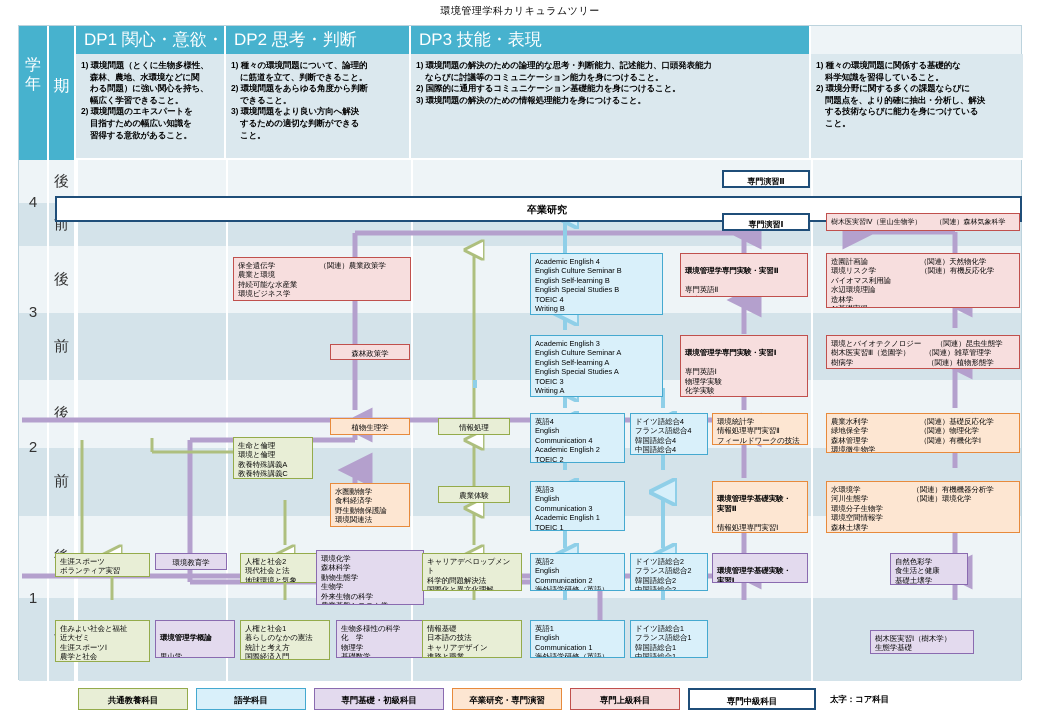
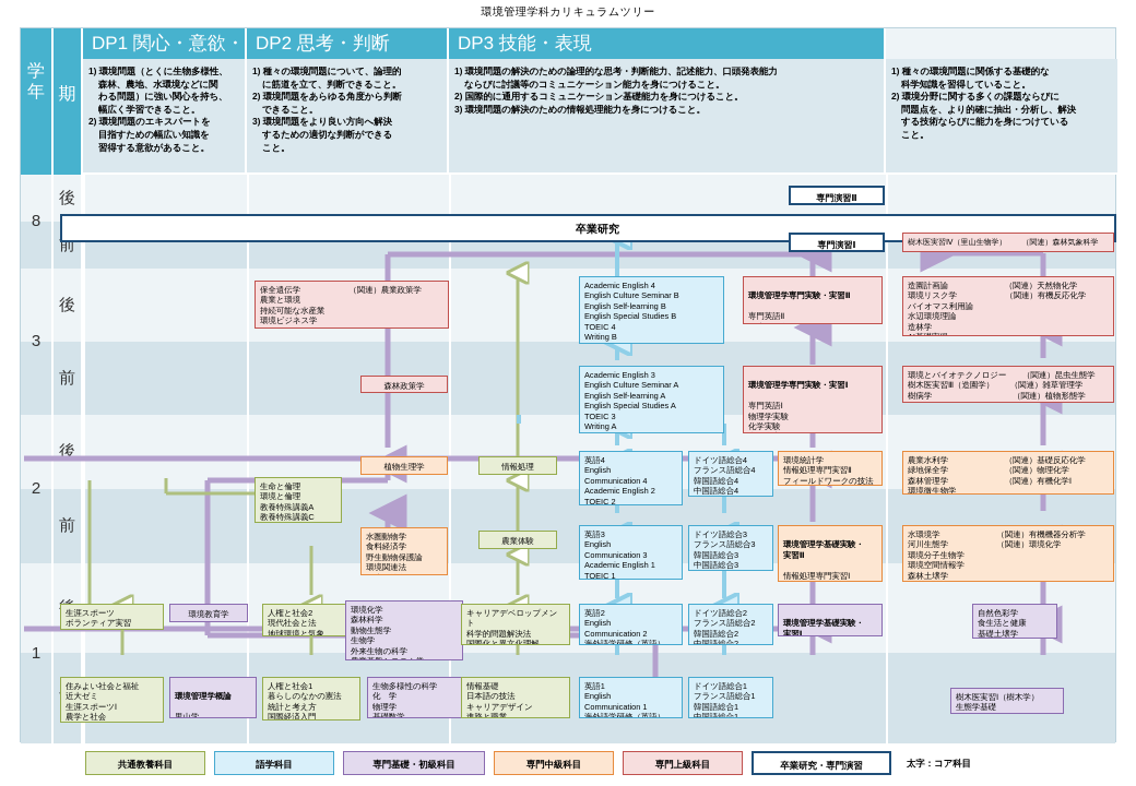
  環境管理学科カリキュラムツリー
  学年
  期
  DP1 関心・意欲・
  DP2 思考・判断
  DP3 技能・表現
  1) 環境問題（とくに生物多様性、
  森林、農地、水環境などに関
  わる問題）に強い関心を持ち、
  幅広く学習できること。
  2) 環境問題のエキスパートを
  目指すための幅広い知識を
  習得する意欲があること。
  1) 種々の環境問題について、論理的
  に筋道を立て、判断できること。
  2) 環境問題をあらゆる角度から判断
  できること。
  3) 環境問題をより良い方向へ解決
  するための適切な判断ができる
  こと。
  1) 環境問題の解決のための論理的な思考・判断能力、記述能力、口頭発表能力
  ならびに討議等のコミュニケーション能力を身につけること。
  2) 国際的に通用するコミュニケーション基礎能力を身につけること。
  3) 環境問題の解決のための情報処理能力を身につけること。
  1) 種々の環境問題に関係する基礎的な
  科学知識を習得していること。
  2) 環境分野に関する多くの課題ならびに
  問題点を、より的確に抽出・分析し、解決
  する技術ならびに能力を身につけている
  こと。
- 4
+ 8
  後
  前
  3
  後
  前
  2
  後
  前
  1
  専門演習Ⅱ
  卒業研究
  専門演習Ⅰ
  保全遺伝学 （関連）農業政策学
  農業と環境
  持続可能な水産業
  環境ビジネス学
  Academic English 4
  English Culture Seminar B
  English Self-learning B
  English Special Studies B
  TOEIC 4
  Writing B
  環境管理学専門実験・実習Ⅱ
  専門英語Ⅱ
  造園計画論 （関連）天然物化学
  環境リスク学 （関連）有機反応化学
  バイオマス利用論
  水辺環境理論
  造林学
  森林政策学
  Academic English 3
  English Culture Seminar A
  English Self-learning A
  English Special Studies A
  TOEIC 3
  Writing A
  環境管理学専門実験・実習Ⅰ
  専門英語Ⅰ
  物理学実験
  化学実験
  環境とバイオテクノロジー （関連）昆虫生態学
  樹木医実習Ⅲ（造園学） （関連）雑草管理学
  樹病学 （関連）植物形態学
  植物生理学
  生命と倫理
  環境と倫理
  教養特殊講義A
  教養特殊講義C
  情報処理
  英語4
  English
  Communication 4
  Academic English 2
  TOEIC 2
  ドイツ語総合4
  フランス語総合4
  韓国語総合4
  中国語総合4
  環境統計学
  情報処理専門実習Ⅱ
  フィールドワークの技法
  農業水利学 （関連）基礎反応化学
  緑地保全学 （関連）物理化学
  森林管理学 （関連）有機化学Ⅰ
  環境微生物学
  水圏動物学
  食料経済学
  野生動物保護論
  環境関連法
  農業体験
  英語3
  English
  Communication 3
  Academic English 1
  TOEIC 1
+ ドイツ語総合3
+ フランス語総合3
+ 韓国語総合3
+ 中国語総合3
  環境管理学基礎実験・
  実習Ⅱ
  情報処理専門実習Ⅰ
  水環境学 （関連）有機機器分析学
  河川生態学 （関連）環境化学
  環境分子生物学
  環境空間情報学
  森林土壌学
  生涯スポーツ
  ボランティア実習
  環境教育学
  人権と社会2
  現代社会と法
  地球環境と気象
  環境化学
  森林科学
  動物生態学
  生物学
  外来生物の科学
  キャリアデベロップメント
  科学的問題解決法
  国際化と異文化理解
  英語2
  English
  Communication 2
  海外語学研修（英語）
  ドイツ語総合2
  フランス語総合2
  韓国語総合2
  中国語総合2
  環境管理学基礎実験・
  実習Ⅰ
  自然色彩学
  食生活と健康
  基礎土壌学
  住みよい社会と福祉
  近大ゼミ
  生涯スポーツⅠ
  農学と社会
  環境管理学概論
  里山学
  人権と社会1
  暮らしのなかの憲法
  統計と考え方
  国際経済入門
  生物多様性の科学
  化 学
  物理学
  基礎数学
  情報基礎
  日本語の技法
  キャリアデザイン
  進路と職業
  英語1
  English
  Communication 1
  海外語学研修（英語）
  ドイツ語総合1
  フランス語総合1
  韓国語総合1
  中国語総合1
  樹木医実習Ⅰ（樹木学）
  生態学基礎
  共通教養科目
  語学科目
  専門基礎・初級科目
- 卒業研究・専門演習
+ 専門中級科目
  専門上級科目
- 専門中級科目
+ 卒業研究・専門演習
  太字：コア科目
